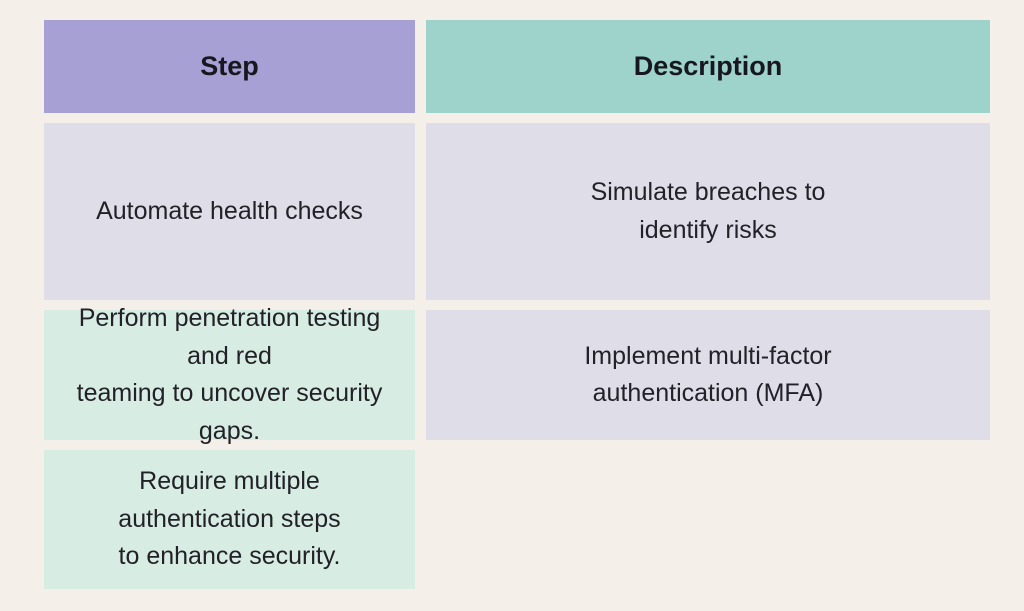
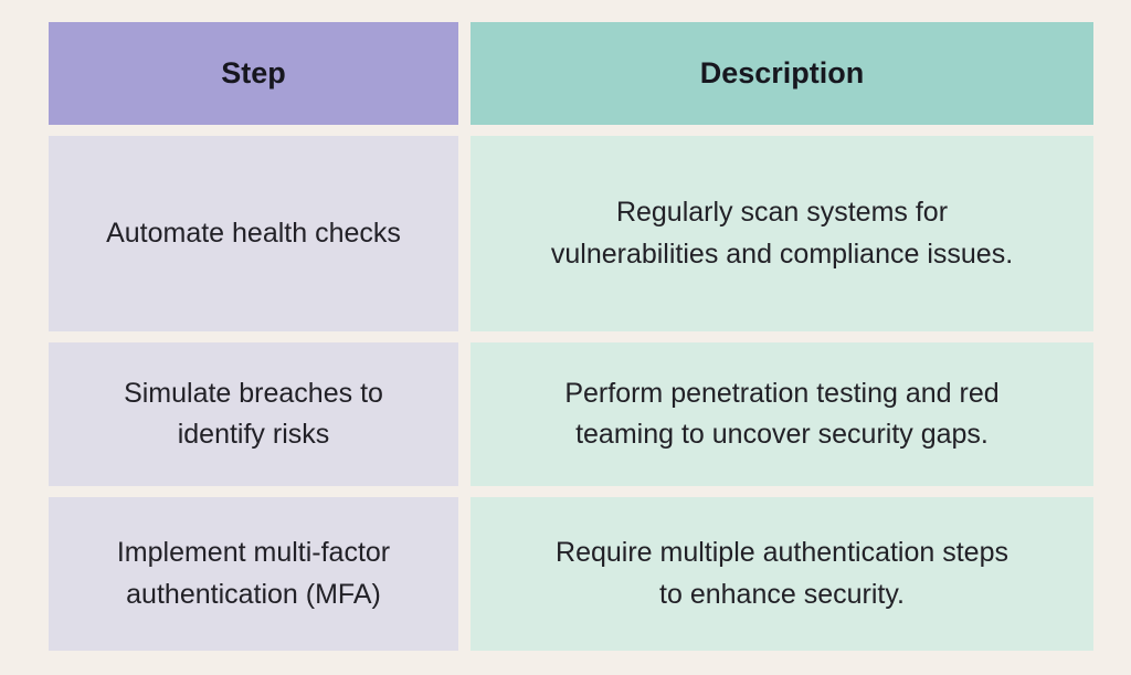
  Step
  Description
  Automate health checks
+ Regularly scan systems for
+ vulnerabilities and compliance issues.
  Simulate breaches to
  identify risks
  Perform penetration testing and red
  teaming to uncover security gaps.
  Implement multi-factor
  authentication (MFA)
  Require multiple authentication steps
  to enhance security.
